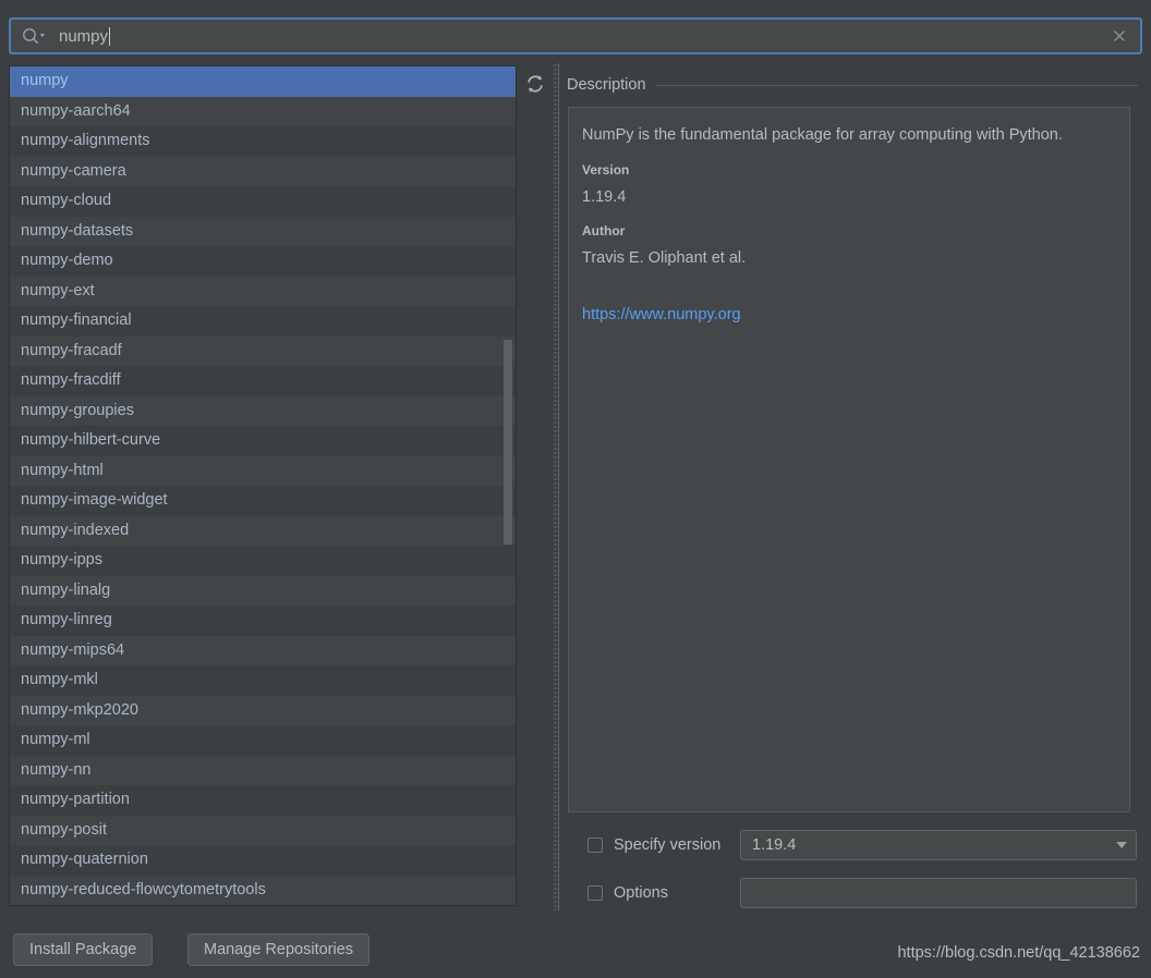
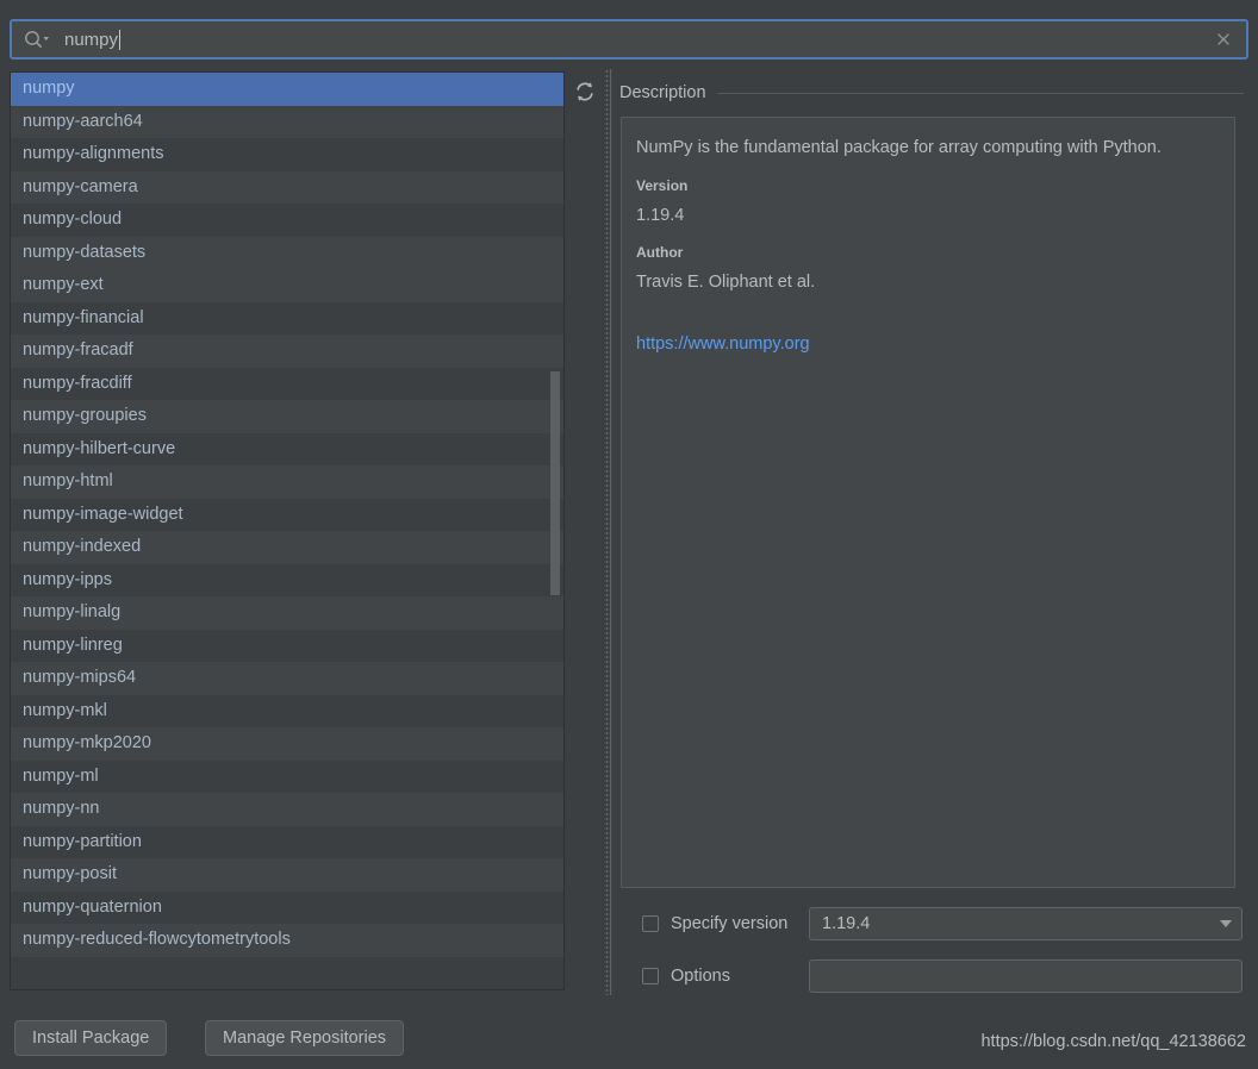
  numpy
  numpy
  numpy-aarch64
  numpy-alignments
  numpy-camera
  numpy-cloud
  numpy-datasets
- numpy-demo
  numpy-ext
  numpy-financial
  numpy-fracadf
  numpy-fracdiff
  numpy-groupies
  numpy-hilbert-curve
  numpy-html
  numpy-image-widget
  numpy-indexed
  numpy-ipps
  numpy-linalg
  numpy-linreg
  numpy-mips64
  numpy-mkl
  numpy-mkp2020
  numpy-ml
  numpy-nn
  numpy-partition
  numpy-posit
  numpy-quaternion
  numpy-reduced-flowcytometrytools
  Description
  NumPy is the fundamental package for array computing with Python.
  Version
  1.19.4
  Author
  Travis E. Oliphant et al.
  https://www.numpy.org
  Specify version
  1.19.4
  Options
  Install Package
  Manage Repositories
  https://blog.csdn.net/qq_42138662
